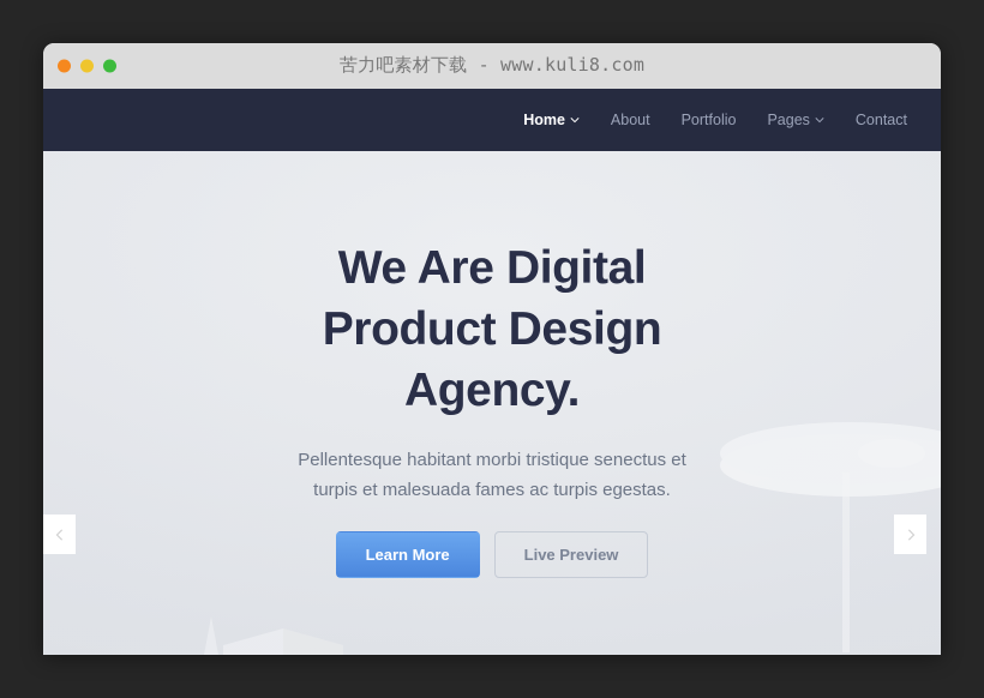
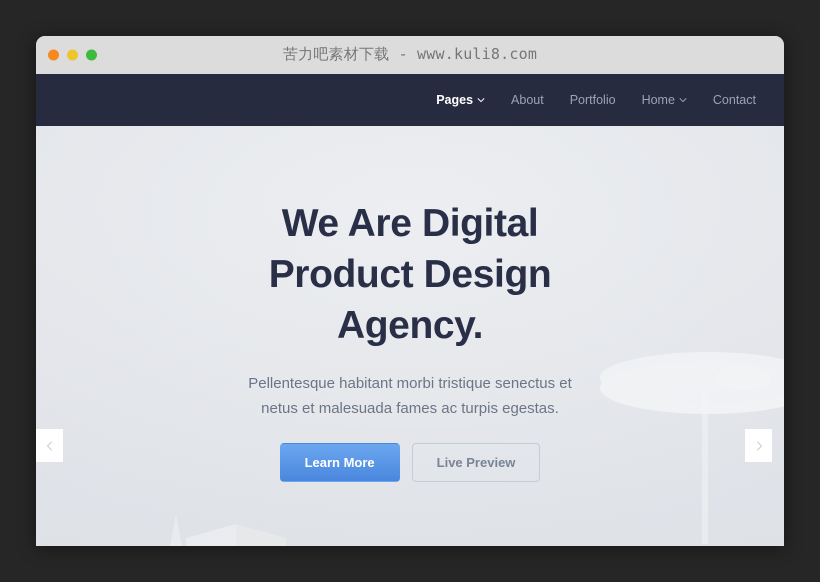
  苦力吧素材下载 - www.kuli8.com
- Home
+ Pages
  About
  Portfolio
- Pages
+ Home
  Contact
  We Are Digital
  Product Design
  Agency.
- Pellentesque habitant morbi tristique senectus et turpis et malesuada fames ac turpis egestas.
+ Pellentesque habitant morbi tristique senectus et netus et malesuada fames ac turpis egestas.
  Learn More
  Live Preview
